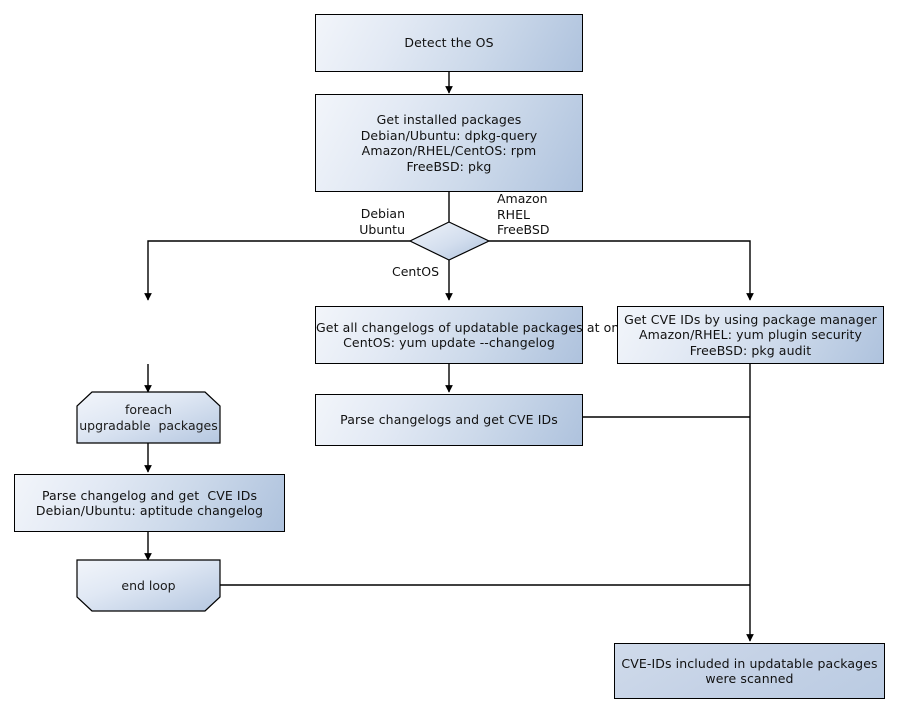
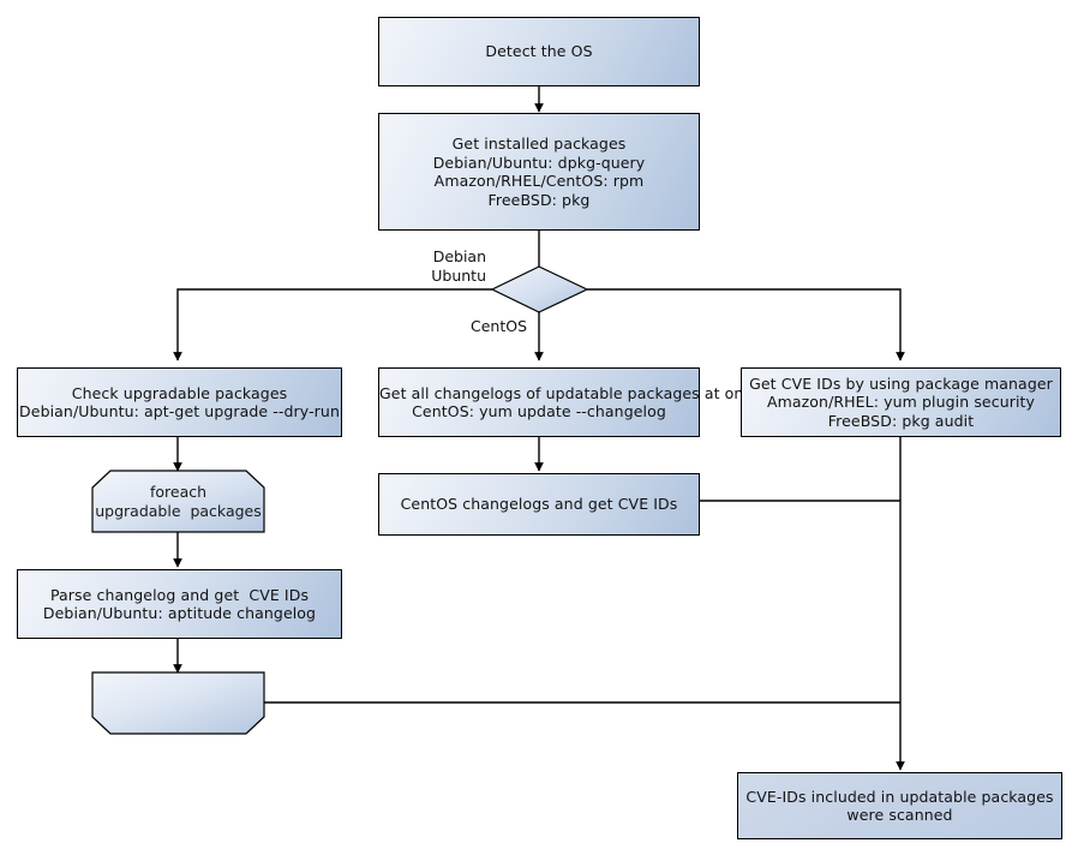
  Detect the OS
  Get installed packages
  Debian/Ubuntu: dpkg-query
  Amazon/RHEL/CentOS: rpm
  FreeBSD: pkg
+ Check upgradable packages
+ Debian/Ubuntu: apt-get upgrade --dry-run
  foreach
  upgradable packages
  Parse changelog and get CVE IDs
  Debian/Ubuntu: aptitude changelog
- end loop
  Get all changelogs of updatable packages at on
  CentOS: yum update --changelog
- Parse changelogs and get CVE IDs
+ CentOS changelogs and get CVE IDs
  Get CVE IDs by using package manager
  Amazon/RHEL: yum plugin security
  FreeBSD: pkg audit
  CVE-IDs included in updatable packages
  were scanned
  Debian
  Ubuntu
  CentOS
- Amazon
- RHEL
- FreeBSD
